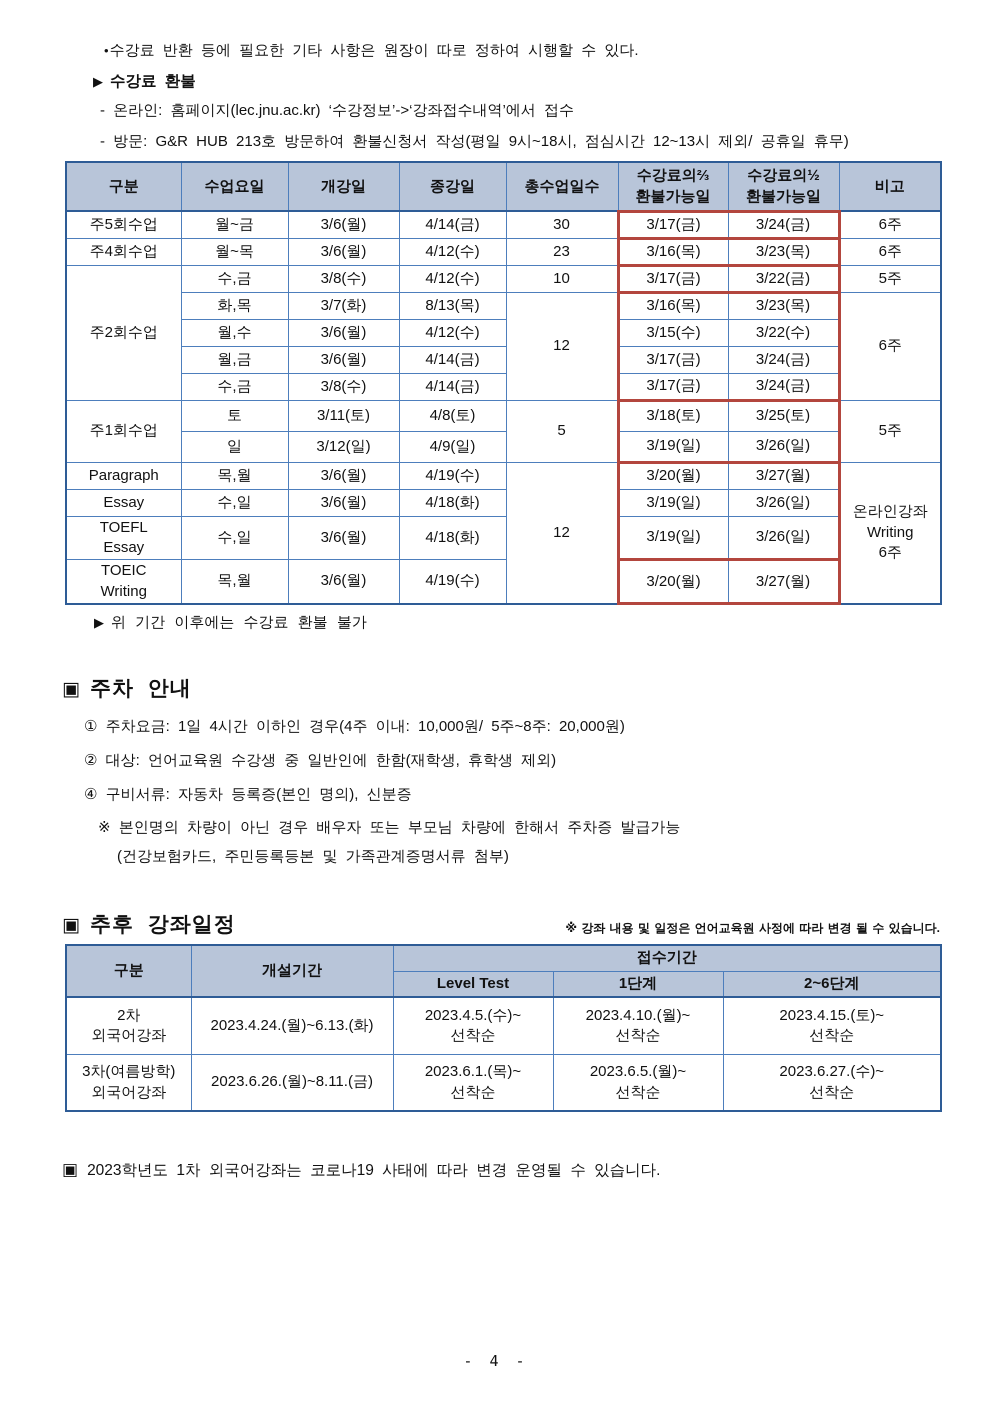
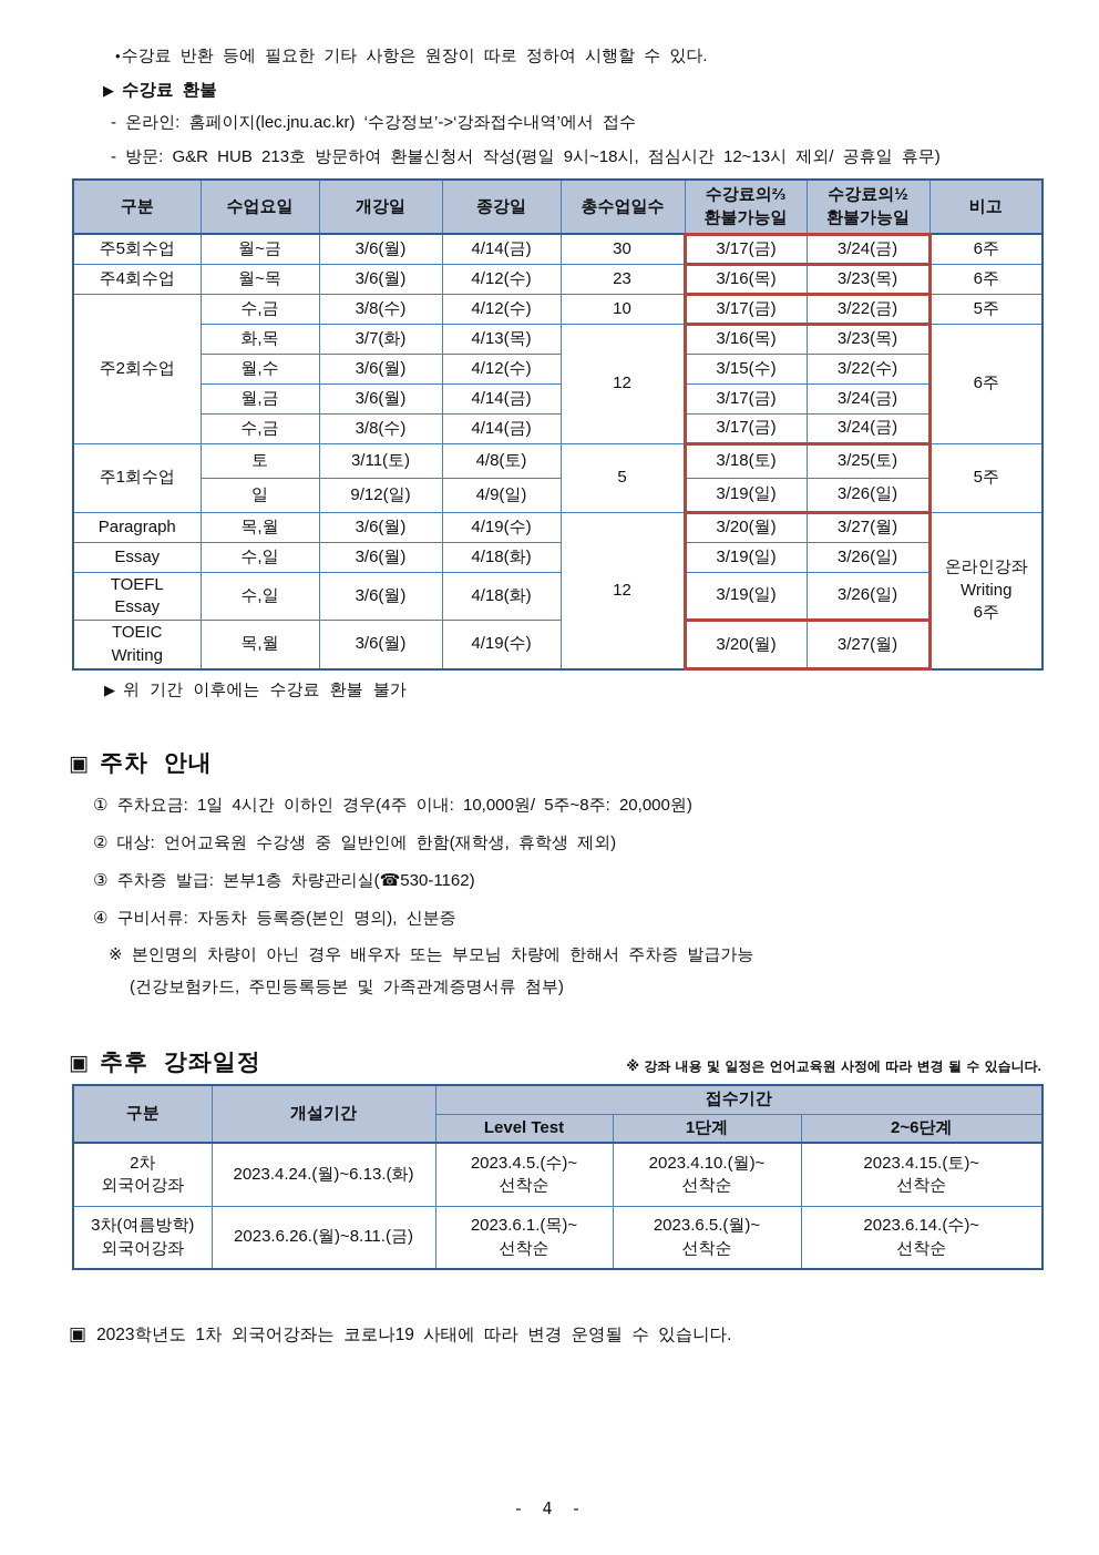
  •수강료 반환 등에 필요한 기타 사항은 원장이 따로 정하여 시행할 수 있다.
  ▶ 수강료 환불
  - 온라인: 홈페이지(lec.jnu.ac.kr) ‘수강정보’->‘강좌접수내역’에서 접수
  - 방문: G&R HUB 213호 방문하여 환불신청서 작성(평일 9시~18시, 점심시간 12~13시 제외/ 공휴일 휴무)
  구분	수업요일	개강일	종강일	총수업일수	수강료의⅔ 환불가능일	수강료의½ 환불가능일	비고
  주5회수업	월~금	3/6(월)	4/14(금)	30	3/17(금)	3/24(금)	6주
  주4회수업	월~목	3/6(월)	4/12(수)	23	3/16(목)	3/23(목)	6주
  주2회수업	수,금	3/8(수)	4/12(수)	10	3/17(금)	3/22(금)	5주
- 화,목	3/7(화)	8/13(목)	12	3/16(목)	3/23(목)	6주
+ 화,목	3/7(화)	4/13(목)	12	3/16(목)	3/23(목)	6주
  월,수	3/6(월)	4/12(수)	3/15(수)	3/22(수)
  월,금	3/6(월)	4/14(금)	3/17(금)	3/24(금)
  수,금	3/8(수)	4/14(금)	3/17(금)	3/24(금)
  주1회수업	토	3/11(토)	4/8(토)	5	3/18(토)	3/25(토)	5주
- 일	3/12(일)	4/9(일)	3/19(일)	3/26(일)
+ 일	9/12(일)	4/9(일)	3/19(일)	3/26(일)
  Paragraph	목,월	3/6(월)	4/19(수)	12	3/20(월)	3/27(월)	온라인강좌 Writing 6주
  Essay	수,일	3/6(월)	4/18(화)	3/19(일)	3/26(일)
  TOEFL Essay	수,일	3/6(월)	4/18(화)	3/19(일)	3/26(일)
  TOEIC Writing	목,월	3/6(월)	4/19(수)	3/20(월)	3/27(월)
  ▶ 위 기간 이후에는 수강료 환불 불가
  ▣ 주차 안내
  ① 주차요금: 1일 4시간 이하인 경우(4주 이내: 10,000원/ 5주~8주: 20,000원)
  ② 대상: 언어교육원 수강생 중 일반인에 한함(재학생, 휴학생 제외)
+ ③ 주차증 발급: 본부1층 차량관리실(☎530-1162)
  ④ 구비서류: 자동차 등록증(본인 명의), 신분증
  ※ 본인명의 차량이 아닌 경우 배우자 또는 부모님 차량에 한해서 주차증 발급가능
  (건강보험카드, 주민등록등본 및 가족관계증명서류 첨부)
  ▣ 추후 강좌일정
  ※ 강좌 내용 및 일정은 언어교육원 사정에 따라 변경 될 수 있습니다.
  구분	개설기간	접수기간
  Level Test	1단계	2~6단계
  2차 외국어강좌	2023.4.24.(월)~6.13.(화)	2023.4.5.(수)~ 선착순	2023.4.10.(월)~ 선착순	2023.4.15.(토)~ 선착순
- 3차(여름방학) 외국어강좌	2023.6.26.(월)~8.11.(금)	2023.6.1.(목)~ 선착순	2023.6.5.(월)~ 선착순	2023.6.27.(수)~ 선착순
+ 3차(여름방학) 외국어강좌	2023.6.26.(월)~8.11.(금)	2023.6.1.(목)~ 선착순	2023.6.5.(월)~ 선착순	2023.6.14.(수)~ 선착순
  ▣ 2023학년도 1차 외국어강좌는 코로나19 사태에 따라 변경 운영될 수 있습니다.
  - 4 -
